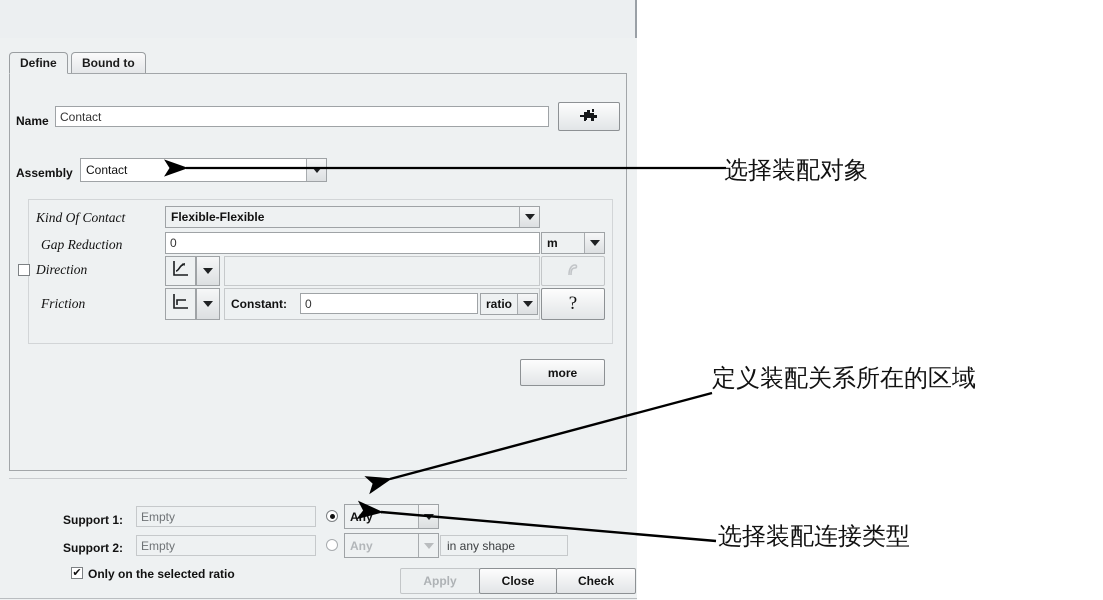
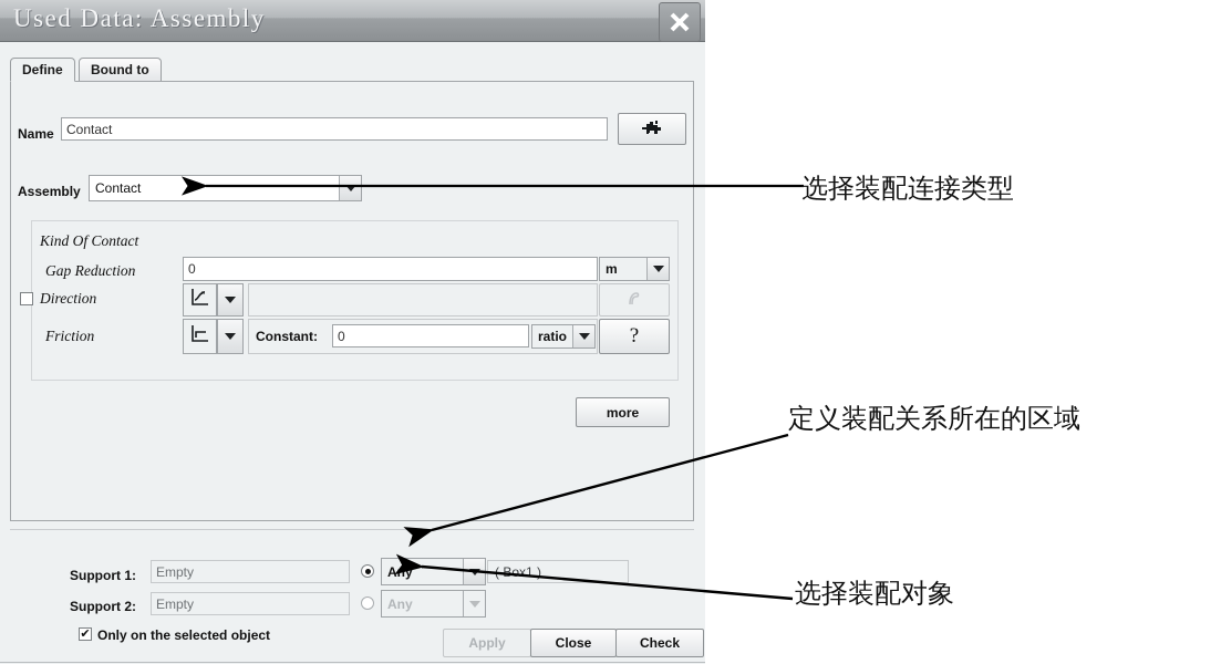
+ Used Data: Assembly
  Define
  Bound to
  Name
  Contact
  Assembly
  Contact
  Kind Of Contact
- Flexible-Flexible
  Gap Reduction
  0
  m
  Direction
  Friction
  Constant:
  0
  ratio
  ?
  more
  Support 1:
  Empty
  Any
+ ( Box1 )
  Support 2:
  Empty
  Any
- in any shape
  ✔
- Only on the selected ratio
+ Only on the selected object
  Apply
  Close
  Check
- 选择装配对象
+ 选择装配连接类型
  定义装配关系所在的区域
- 选择装配连接类型
+ 选择装配对象
